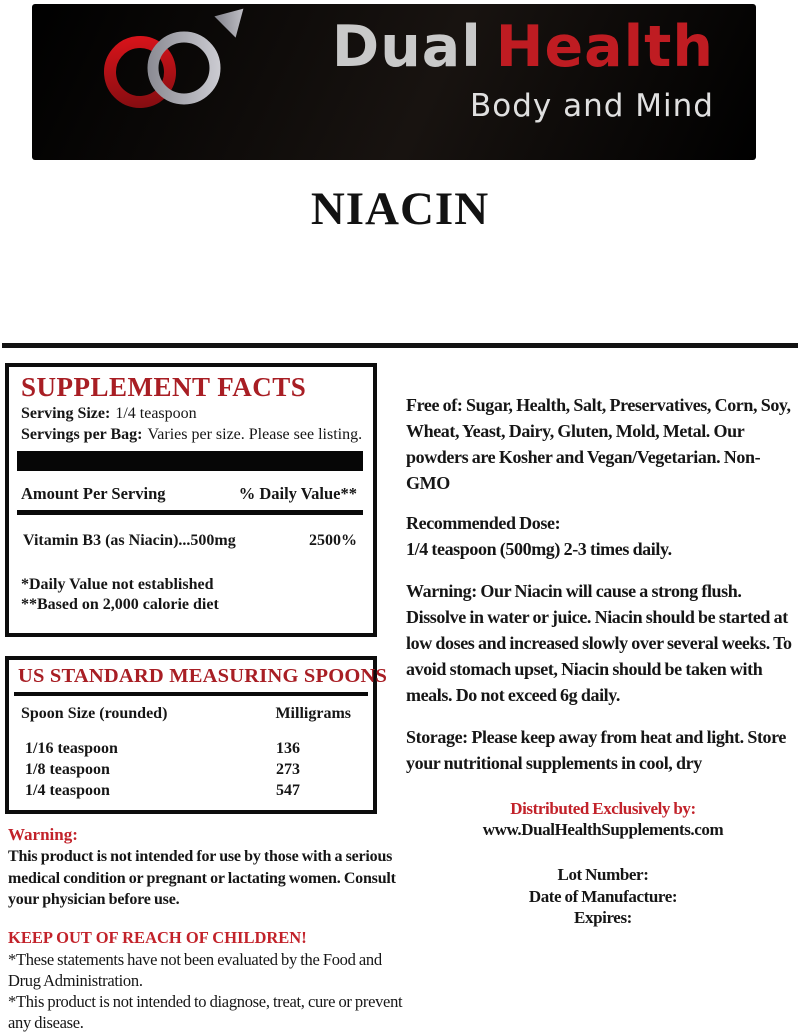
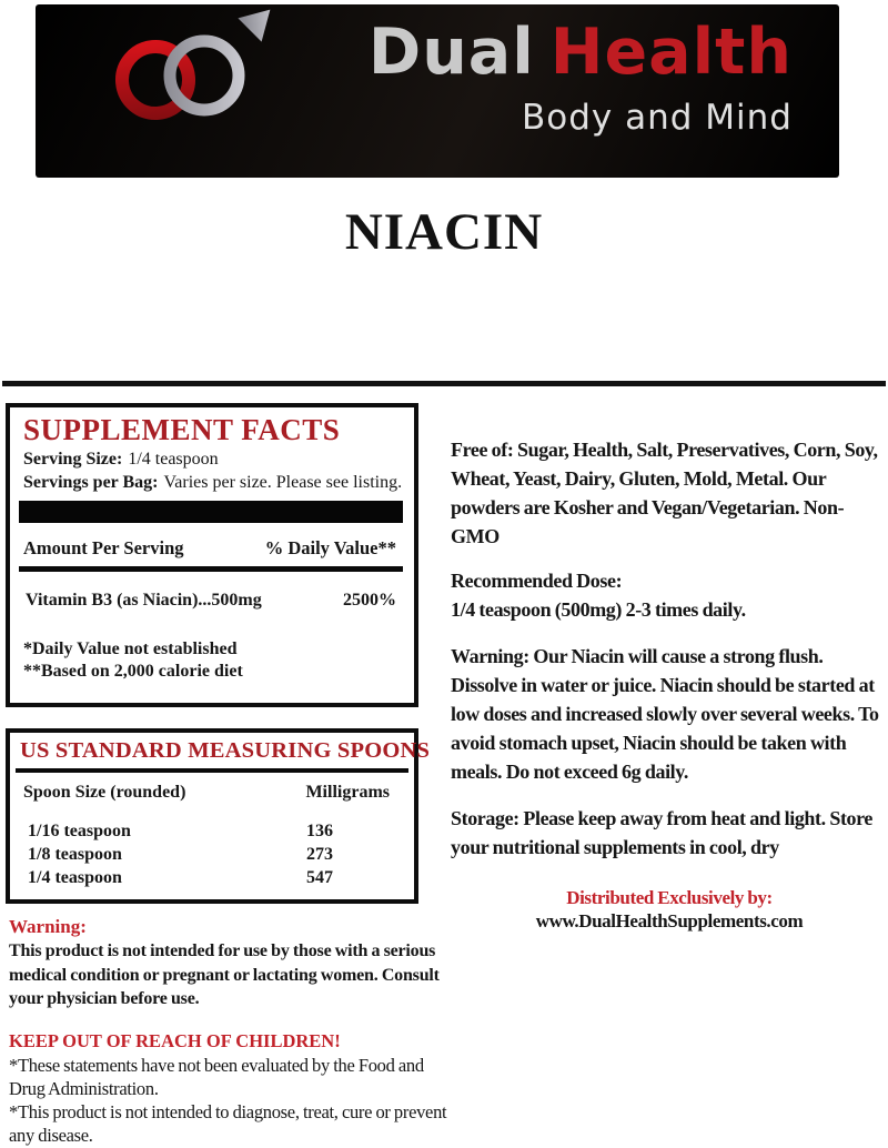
  Dual Health
  Body and Mind
  NIACIN
  SUPPLEMENT FACTS
  Serving Size: 1/4 teaspoon
  Servings per Bag: Varies per size. Please see listing.
  Amount Per Serving
  % Daily Value**
  Vitamin B3 (as Niacin)...500mg
  2500%
  *Daily Value not established
  **Based on 2,000 calorie diet
  US STANDARD MEASURING SPOONS
  Spoon Size (rounded)
  Milligrams
  1/16 teaspoon
  136
  1/8 teaspoon
  273
  1/4 teaspoon
  547
  Warning:
  This product is not intended for use by those with a serious medical condition or pregnant or lactating women. Consult your physician before use.
  KEEP OUT OF REACH OF CHILDREN!
  *These statements have not been evaluated by the Food and Drug Administration.
  *This product is not intended to diagnose, treat, cure or prevent any disease.
  Free of: Sugar, Health, Salt, Preservatives, Corn, Soy, Wheat, Yeast, Dairy, Gluten, Mold, Metal. Our powders are Kosher and Vegan/Vegetarian. Non-GMO
  Recommended Dose:
  1/4 teaspoon (500mg) 2-3 times daily.
  Warning: Our Niacin will cause a strong flush. Dissolve in water or juice. Niacin should be started at low doses and increased slowly over several weeks. To avoid stomach upset, Niacin should be taken with meals. Do not exceed 6g daily.
  Storage: Please keep away from heat and light. Store your nutritional supplements in cool, dry
  Distributed Exclusively by:
  www.DualHealthSupplements.com
- Lot Number:
- Date of Manufacture:
- Expires:
